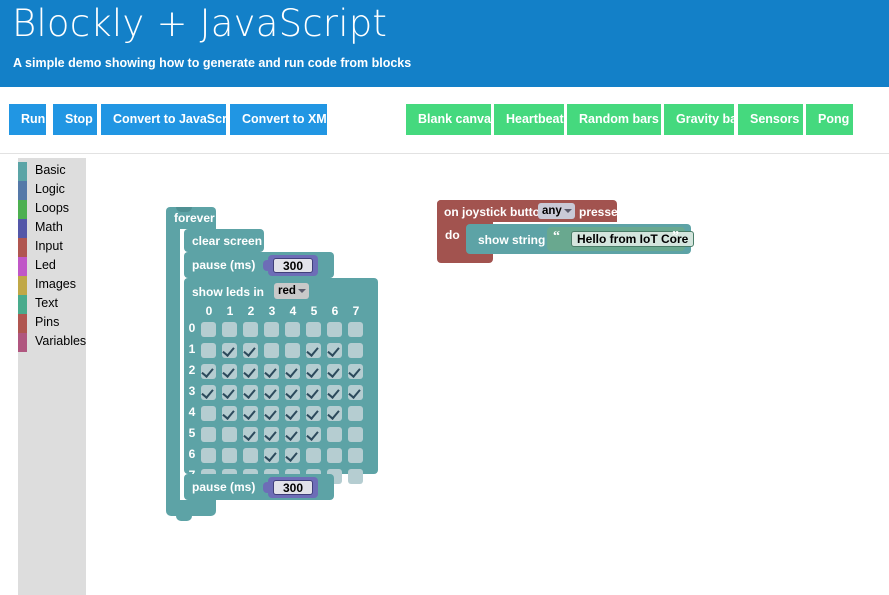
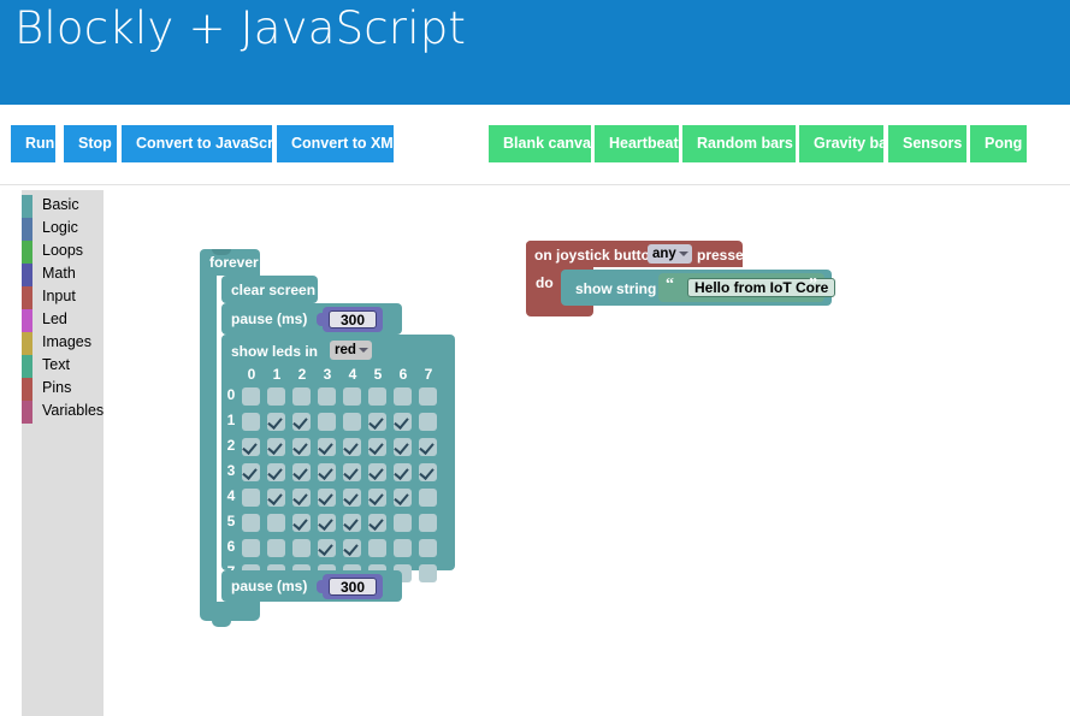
  Blockly + JavaScript
- A simple demo showing how to generate and run code from blocks
  Run
  Stop
  Convert to JavaScri
  Convert to XML
  Blank canva
  Heartbeat
  Random bars
  Gravity ba
  Sensors
  Pong
  Basic
  Logic
  Loops
  Math
  Input
  Led
  Images
  Text
  Pins
  Variables
  forever
  clear screen
  pause (ms)
  300
  show leds in
  red
  0
  1
  2
  3
  4
  5
  6
  7
  0
  1
  2
  3
  4
  5
  6
  pause (ms)
  300
  on joystick butto
  any
  pressed
  do
  show string
  “
  Hello from IoT Core
  ”
